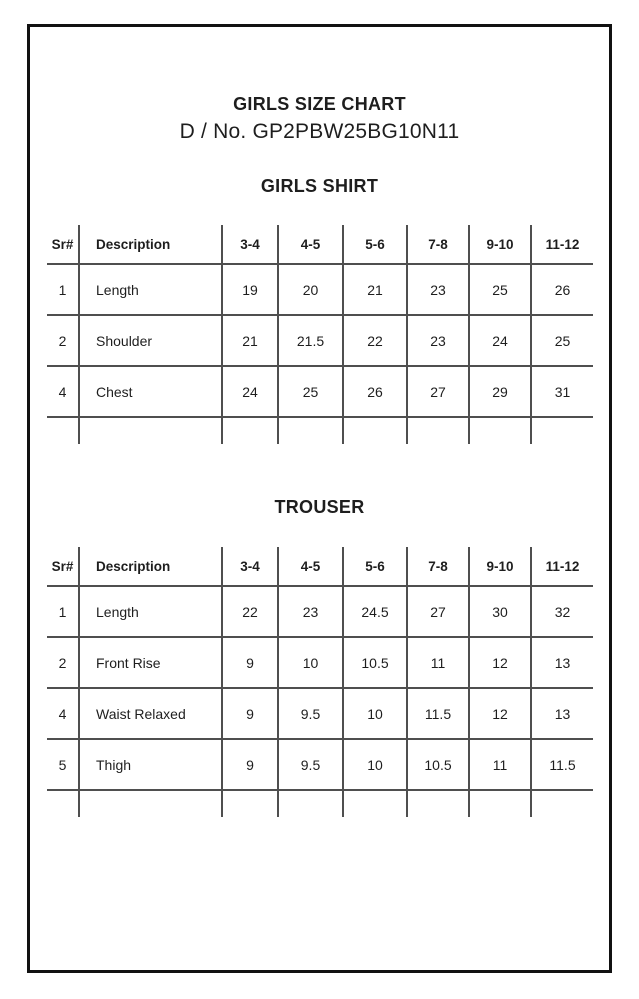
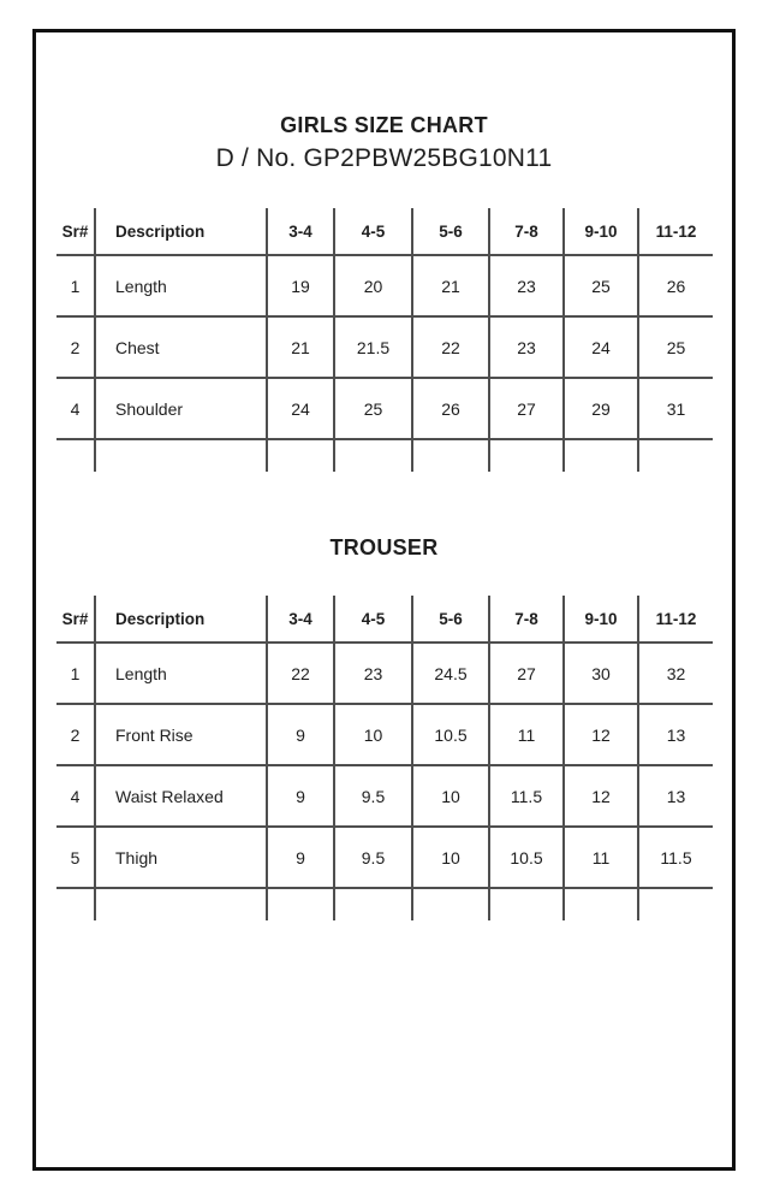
  GIRLS SIZE CHART
  D / No. GP2PBW25BG10N11
- GIRLS SHIRT
  Sr#	Description	3-4	4-5	5-6	7-8	9-10	11-12
  1	Length	19	20	21	23	25	26
- 2	Shoulder	21	21.5	22	23	24	25
+ 2	Chest	21	21.5	22	23	24	25
- 4	Chest	24	25	26	27	29	31
+ 4	Shoulder	24	25	26	27	29	31
  TROUSER
  Sr#	Description	3-4	4-5	5-6	7-8	9-10	11-12
  1	Length	22	23	24.5	27	30	32
  2	Front Rise	9	10	10.5	11	12	13
  4	Waist Relaxed	9	9.5	10	11.5	12	13
  5	Thigh	9	9.5	10	10.5	11	11.5
